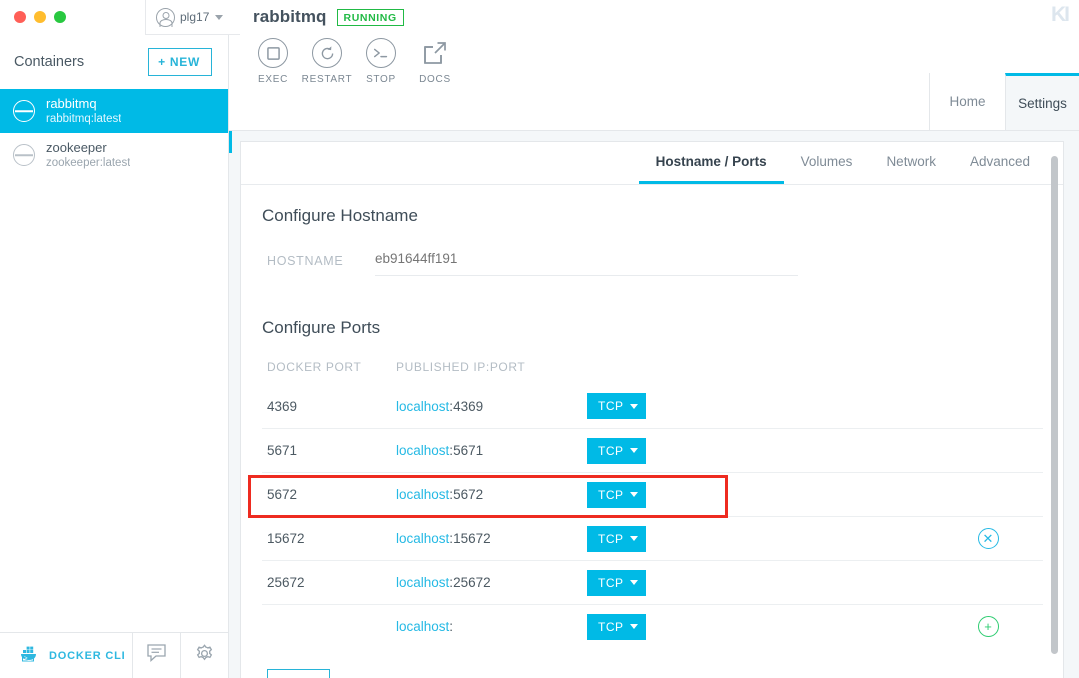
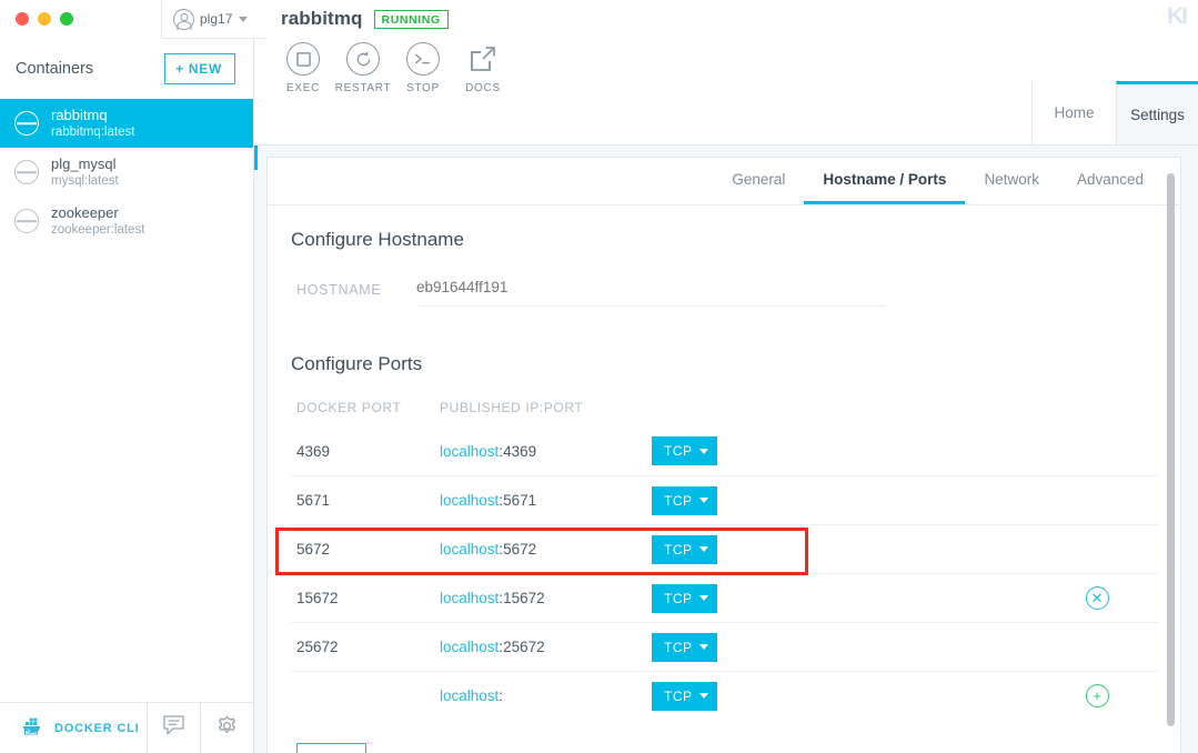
  plg17
  rabbitmq
  RUNNING
  KI
  Containers
  + NEW
  rabbitmq
  rabbitmq:latest
+ plg_mysql
+ mysql:latest
  zookeeper
  zookeeper:latest
  DOCKER CLI
  EXEC
  RESTART
  STOP
  DOCS
  Home
  Settings
+ General
  Hostname / Ports
- Volumes
  Network
  Advanced
  Configure Hostname
  HOSTNAME
  eb91644ff191
  Configure Ports
  DOCKER PORT
  PUBLISHED IP:PORT
  4369
  localhost:4369
  TCP
  5671
  localhost:5671
  TCP
  5672
  localhost:5672
  TCP
  15672
  localhost:15672
  TCP
  ✕
  25672
  localhost:25672
  TCP
  localhost:
  TCP
  +
